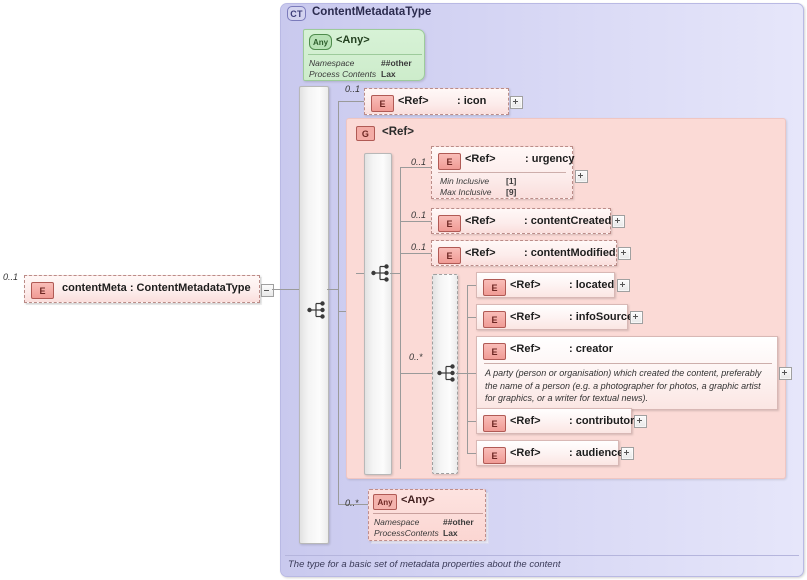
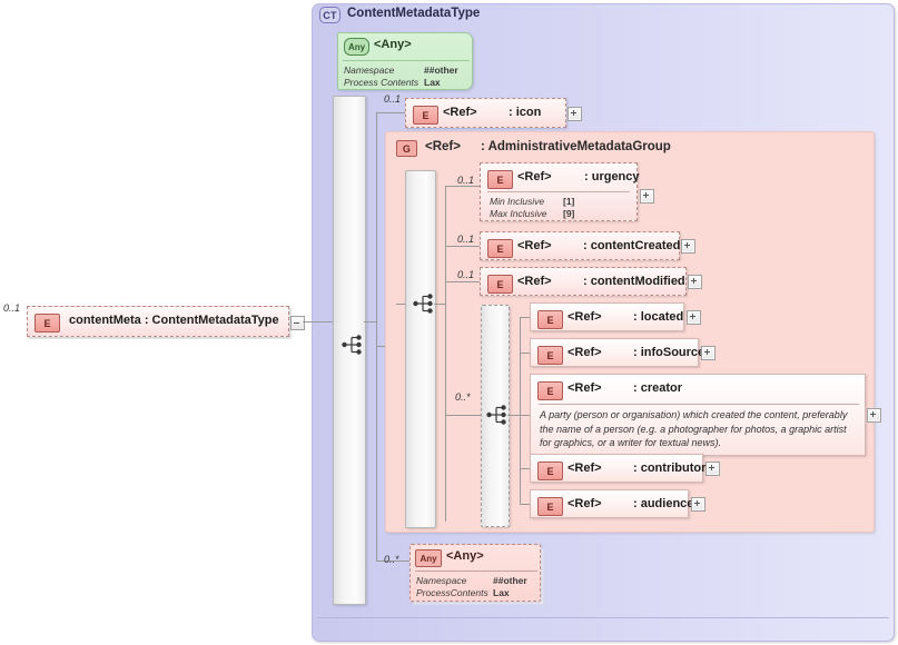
  CT
  ContentMetadataType
  0..1
  E
  contentMeta : ContentMetadataType
  Any
  <Any>
  Namespace
  ##other
  Process Contents
  Lax
  0..1
  E
  <Ref>
  : icon
  G
  <Ref>
+ : AdministrativeMetadataGroup
  0..1
  E
  <Ref>
  : urgency
  Min Inclusive
  [1]
  Max Inclusive
  [9]
  0..1
  E
  <Ref>
  : contentCreated
  0..1
  E
  <Ref>
  : contentModified
  0..*
  E
  <Ref>
  : located
  E
  <Ref>
  : infoSourc
  E
  <Ref>
  : creator
  A party (person or organisation) which created the content, preferably the name of a person (e.g. a photographer for photos, a graphic artist for graphics, or a writer for textual news).
  E
  <Ref>
  : contributor
  E
  <Ref>
  : audienc
  0..*
  Any
  <Any>
  Namespace
  ##other
  ProcessContents
  Lax
- The type for a basic set of metadata properties about the content
